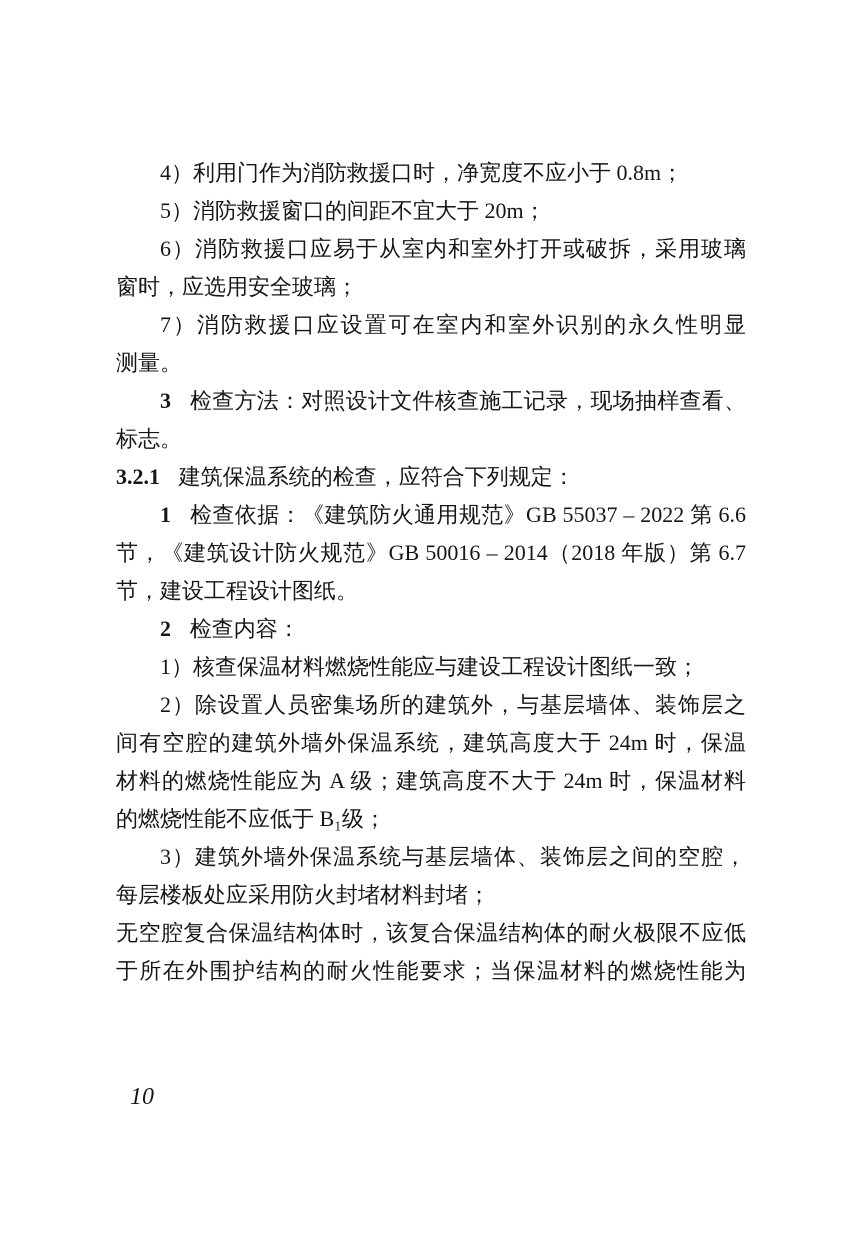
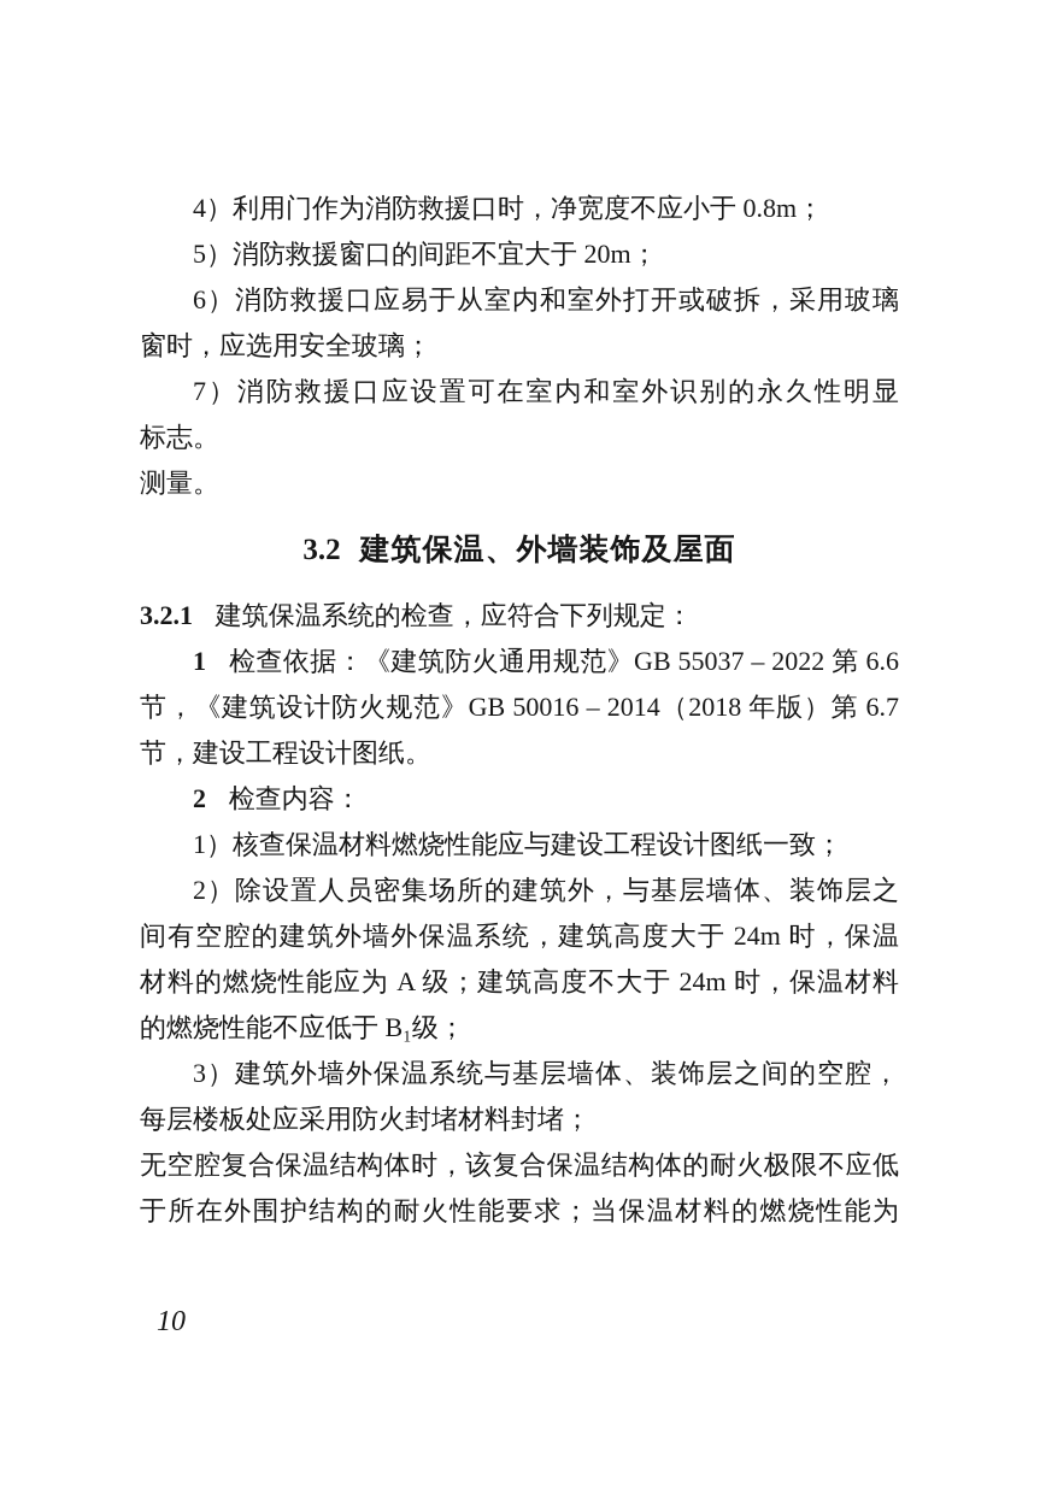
  4）利用门作为消防救援口时，净宽度不应小于 0.8m；
  5）消防救援窗口的间距不宜大于 20m；
  6）消防救援口应易于从室内和室外打开或破拆，采用玻璃
  窗时，应选用安全玻璃；
  7）消防救援口应设置可在室内和室外识别的永久性明显
- 测量。
+ 标志。
- 3 检查方法：对照设计文件核查施工记录，现场抽样查看、
- 标志。
+ 测量。
+ 3.2 建筑保温、外墙装饰及屋面
  3.2.1 建筑保温系统的检查，应符合下列规定：
  1 检查依据：《建筑防火通用规范》GB 55037 – 2022 第 6.6
  节，《建筑设计防火规范》GB 50016 – 2014（2018 年版）第 6.7
  节，建设工程设计图纸。
  2 检查内容：
  1）核查保温材料燃烧性能应与建设工程设计图纸一致；
  2）除设置人员密集场所的建筑外，与基层墙体、装饰层之
  间有空腔的建筑外墙外保温系统，建筑高度大于 24m 时，保温
  材料的燃烧性能应为 A 级；建筑高度不大于 24m 时，保温材料
  的燃烧性能不应低于 B₁级；
  3）建筑外墙外保温系统与基层墙体、装饰层之间的空腔，
  每层楼板处应采用防火封堵材料封堵；
  无空腔复合保温结构体时，该复合保温结构体的耐火极限不应低
  于所在外围护结构的耐火性能要求；当保温材料的燃烧性能为
  10
